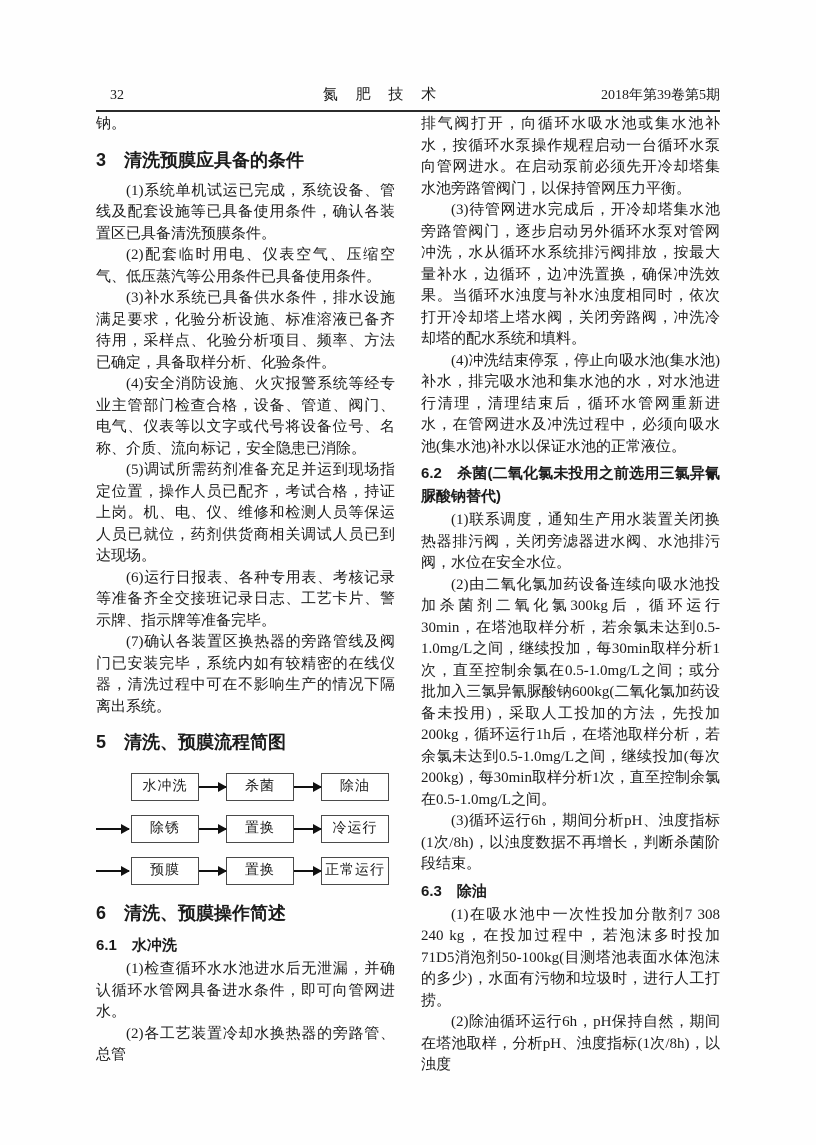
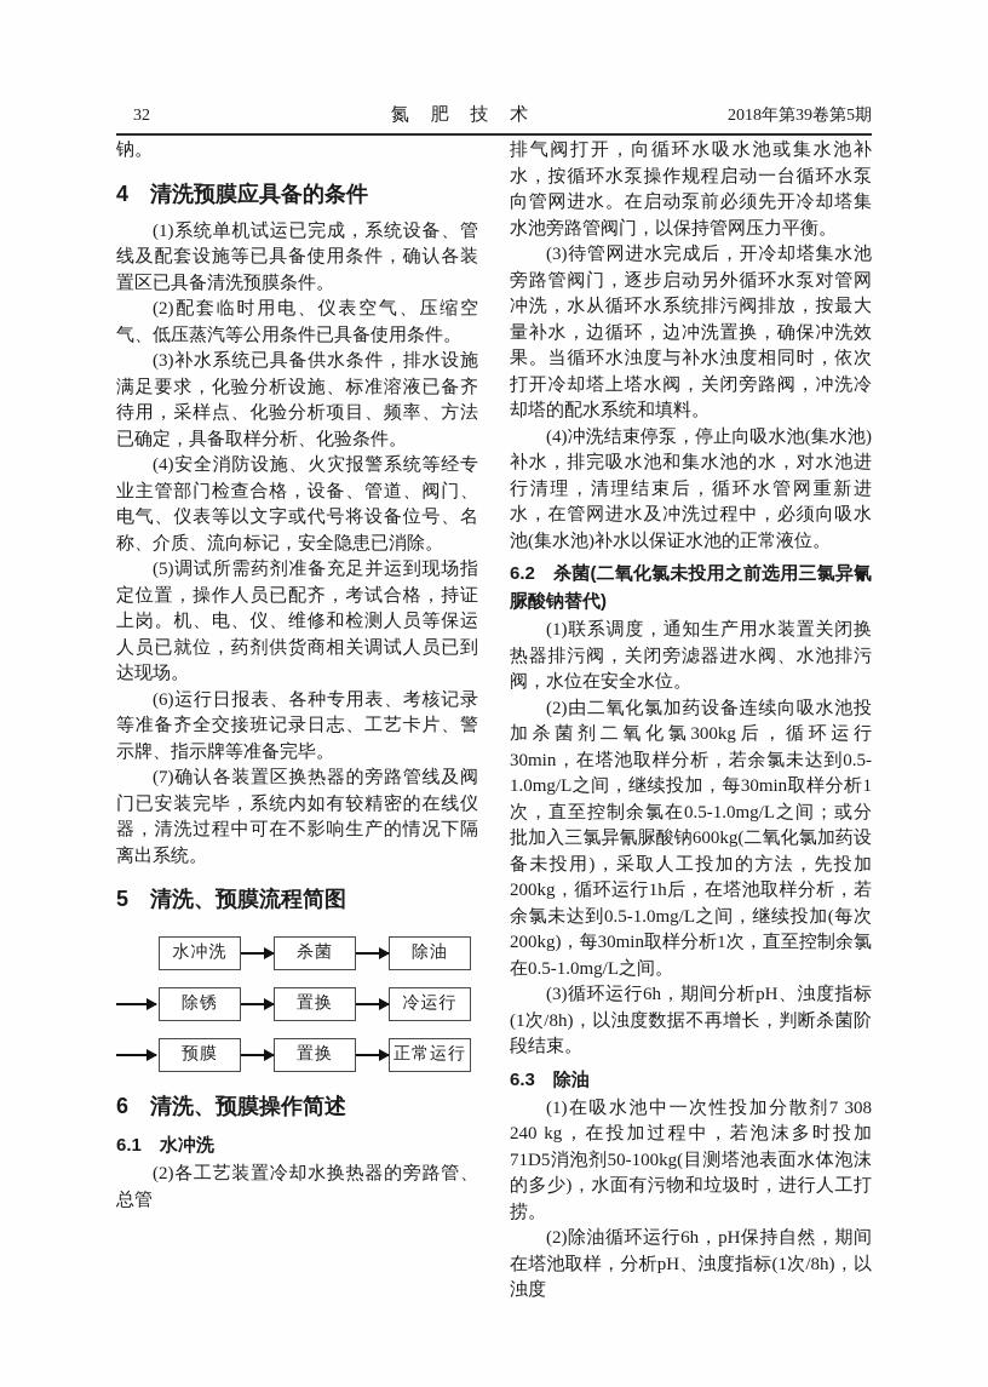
  32
  氮 肥 技 术
  2018年第39卷第5期
  钠。
- 3 清洗预膜应具备的条件
+ 4 清洗预膜应具备的条件
  (1)系统单机试运已完成，系统设备、管线及配套设施等已具备使用条件，确认各装置区已具备清洗预膜条件。
  (2)配套临时用电、仪表空气、压缩空气、低压蒸汽等公用条件已具备使用条件。
  (3)补水系统已具备供水条件，排水设施满足要求，化验分析设施、标准溶液已备齐待用，采样点、化验分析项目、频率、方法已确定，具备取样分析、化验条件。
  (4)安全消防设施、火灾报警系统等经专业主管部门检查合格，设备、管道、阀门、电气、仪表等以文字或代号将设备位号、名称、介质、流向标记，安全隐患已消除。
  (5)调试所需药剂准备充足并运到现场指定位置，操作人员已配齐，考试合格，持证上岗。机、电、仪、维修和检测人员等保运人员已就位，药剂供货商相关调试人员已到达现场。
  (6)运行日报表、各种专用表、考核记录等准备齐全交接班记录日志、工艺卡片、警示牌、指示牌等准备完毕。
  (7)确认各装置区换热器的旁路管线及阀门已安装完毕，系统内如有较精密的在线仪器，清洗过程中可在不影响生产的情况下隔离出系统。
  5 清洗、预膜流程简图
  水冲洗
  杀菌
  除油
  除锈
  置换
  冷运行
  预膜
  置换
  正常运行
  6 清洗、预膜操作简述
  6.1 水冲洗
- (1)检查循环水水池进水后无泄漏，并确认循环水管网具备进水条件，即可向管网进水。
  (2)各工艺装置冷却水换热器的旁路管、总管
  排气阀打开，向循环水吸水池或集水池补水，按循环水泵操作规程启动一台循环水泵向管网进水。在启动泵前必须先开冷却塔集水池旁路管阀门，以保持管网压力平衡。
  (3)待管网进水完成后，开冷却塔集水池旁路管阀门，逐步启动另外循环水泵对管网冲洗，水从循环水系统排污阀排放，按最大量补水，边循环，边冲洗置换，确保冲洗效果。当循环水浊度与补水浊度相同时，依次打开冷却塔上塔水阀，关闭旁路阀，冲洗冷却塔的配水系统和填料。
  (4)冲洗结束停泵，停止向吸水池(集水池)补水，排完吸水池和集水池的水，对水池进行清理，清理结束后，循环水管网重新进水，在管网进水及冲洗过程中，必须向吸水池(集水池)补水以保证水池的正常液位。
  6.2 杀菌(二氧化氯未投用之前选用三氯异氰脲酸钠替代)
  (1)联系调度，通知生产用水装置关闭换热器排污阀，关闭旁滤器进水阀、水池排污阀，水位在安全水位。
  (2)由二氧化氯加药设备连续向吸水池投加杀菌剂二氧化氯300kg后，循环运行30min，在塔池取样分析，若余氯未达到0.5-1.0mg/L之间，继续投加，每30min取样分析1次，直至控制余氯在0.5-1.0mg/L之间；或分批加入三氯异氰脲酸钠600kg(二氧化氯加药设备未投用)，采取人工投加的方法，先投加200kg，循环运行1h后，在塔池取样分析，若余氯未达到0.5-1.0mg/L之间，继续投加(每次200kg)，每30min取样分析1次，直至控制余氯在0.5-1.0mg/L之间。
  (3)循环运行6h，期间分析pH、浊度指标(1次/8h)，以浊度数据不再增长，判断杀菌阶段结束。
  6.3 除油
  (1)在吸水池中一次性投加分散剂7 308 240 kg，在投加过程中，若泡沫多时投加71D5消泡剂50-100kg(目测塔池表面水体泡沫的多少)，水面有污物和垃圾时，进行人工打捞。
  (2)除油循环运行6h，pH保持自然，期间在塔池取样，分析pH、浊度指标(1次/8h)，以浊度
